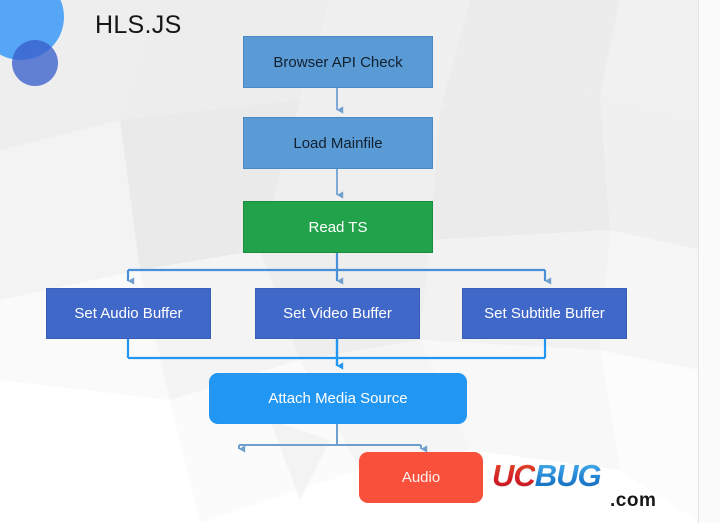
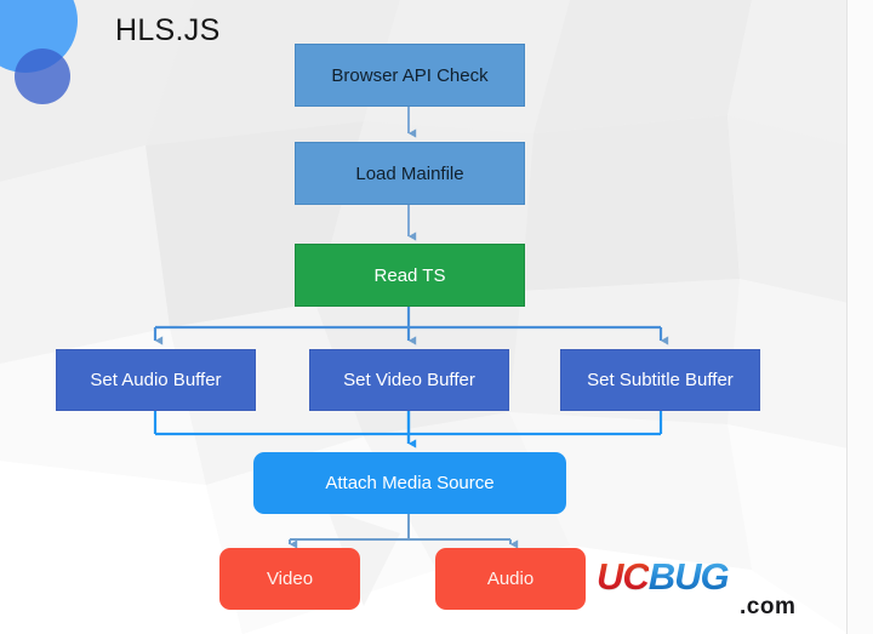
  HLS.JS
  Browser API Check
  Load Mainfile
  Read TS
  Set Audio Buffer
  Set Video Buffer
  Set Subtitle Buffer
  Attach Media Source
+ Video
  Audio
  UC
  BUG
  .com
